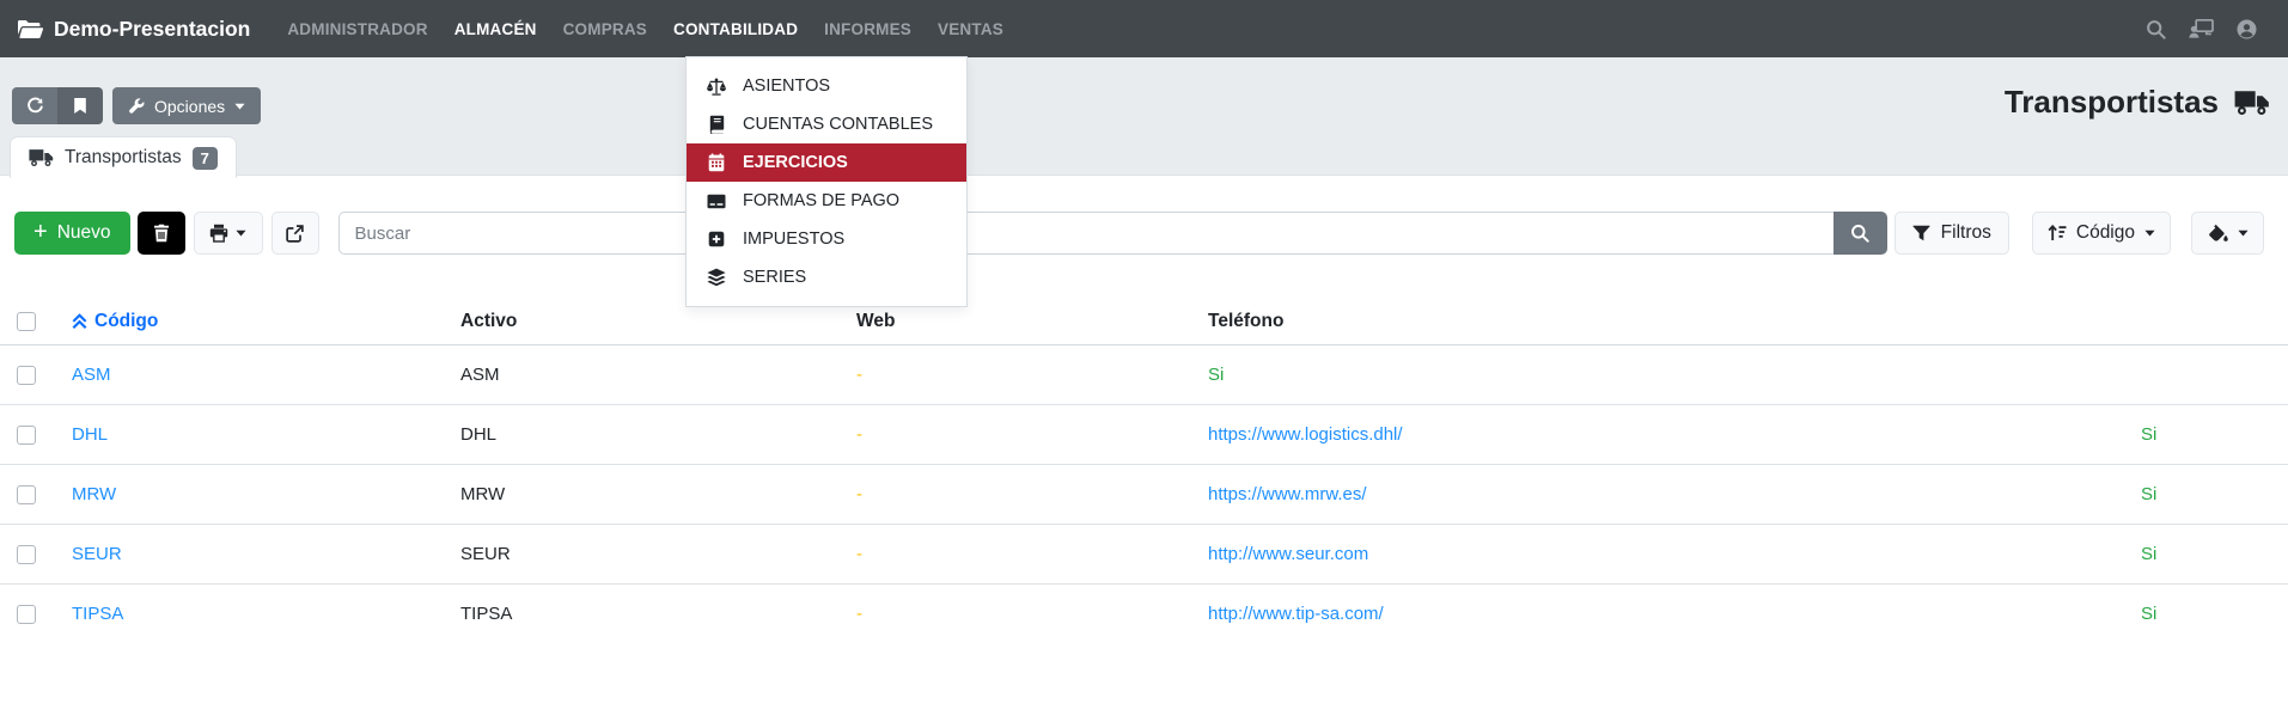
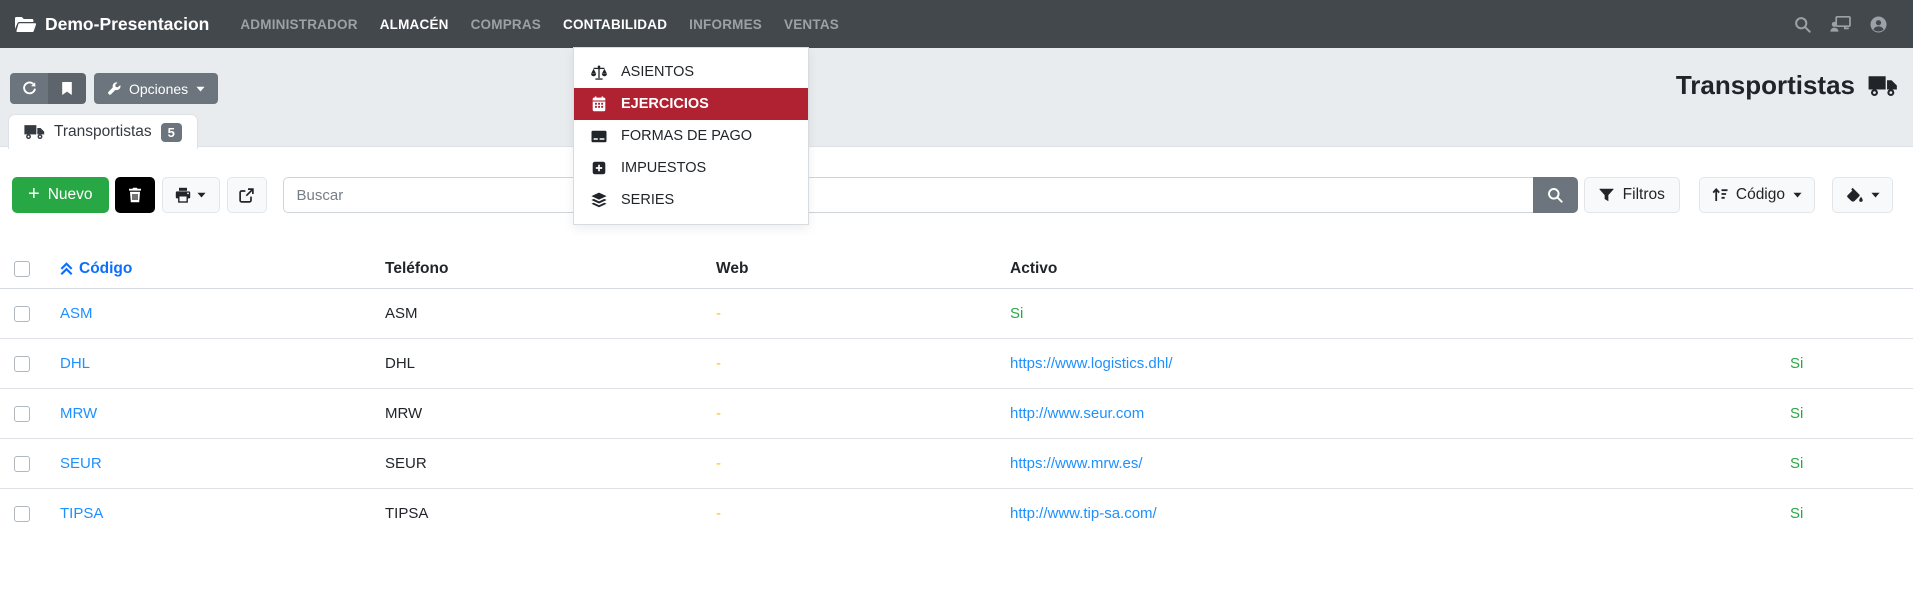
  Demo-Presentacion
  ADMINISTRADOR
  ALMACÉN
  COMPRAS
  CONTABILIDAD
  INFORMES
  VENTAS
  Opciones
  Transportistas
  Transportistas
- 7
+ 5
  +
  Nuevo
  Buscar
  Filtros
  Código
  Código
- Activo
+ Teléfono
  Web
- Teléfono
+ Activo
  ASM
  ASM
  -
  Si
  DHL
  DHL
  -
  https://www.logistics.dhl/
  Si
  MRW
  MRW
  -
- https://www.mrw.es/
+ http://www.seur.com
  Si
  SEUR
  SEUR
  -
- http://www.seur.com
+ https://www.mrw.es/
  Si
  TIPSA
  TIPSA
  -
  http://www.tip-sa.com/
  Si
  ASIENTOS
- CUENTAS CONTABLES
  EJERCICIOS
  FORMAS DE PAGO
  IMPUESTOS
  SERIES
